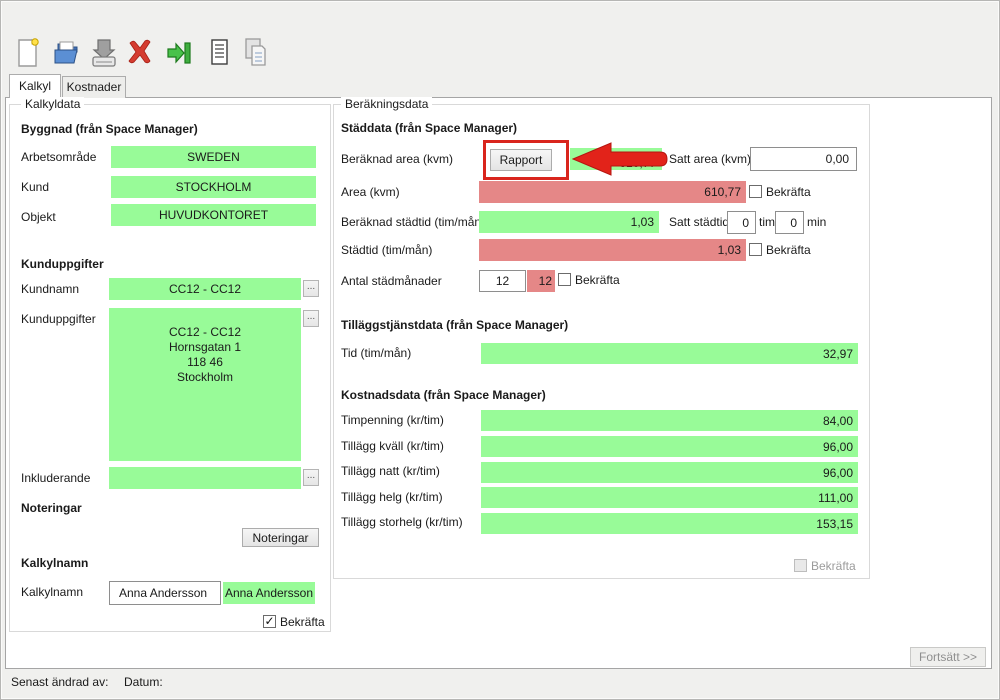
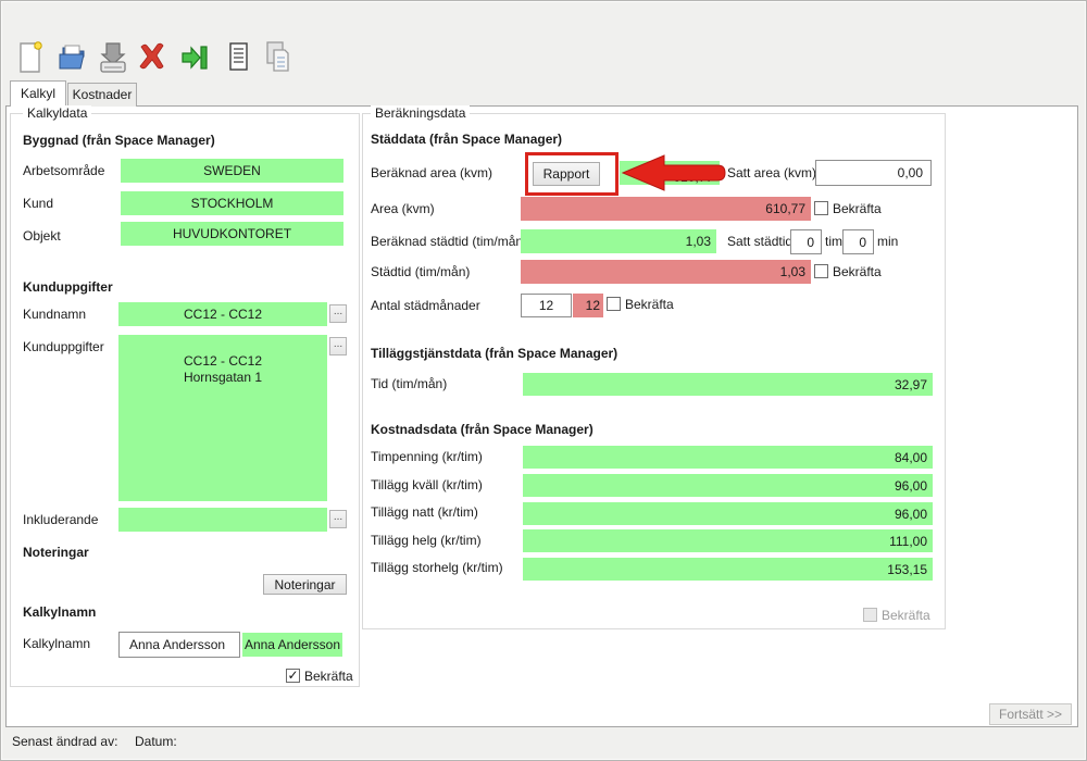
  Kalkyl
  Kostnader
  Kalkyldata
  Byggnad (från Space Manager)
  Arbetsområde
  SWEDEN
  Kund
  STOCKHOLM
  Objekt
  HUVUDKONTORET
  Kunduppgifter
  Kundnamn
  CC12 - CC12
  ...
  Kunduppgifter
  CC12 - CC12
  Hornsgatan 1
- 118 46
- Stockholm
  ...
  Inkluderande
  ...
  Noteringar
  Noteringar
  Kalkylnamn
  Kalkylnamn
  Anna Andersson
  Anna Andersson
  ✓
  Bekräfta
  Beräkningsdata
  Städdata (från Space Manager)
  Beräknad area (kvm)
  Rapport
  Satt area (kvm
  0,00
  Area (kvm)
  610,77
  Bekräfta
  Beräknad städtid (tim/mån
  1,03
  Satt städtid
  0
  tim
  0
  min
  Städtid (tim/mån)
  1,03
  Bekräfta
  Antal städmånader
  12
  12
  Bekräfta
  Tilläggstjänstdata (från Space Manager)
  Tid (tim/mån)
  32,97
  Kostnadsdata (från Space Manager)
  Timpenning (kr/tim)
  84,00
  Tillägg kväll (kr/tim)
  96,00
  Tillägg natt (kr/tim)
  96,00
  Tillägg helg (kr/tim)
  111,00
  Tillägg storhelg (kr/tim)
  153,15
  Bekräfta
  Fortsätt >>
  Senast ändrad av:
  Datum:
